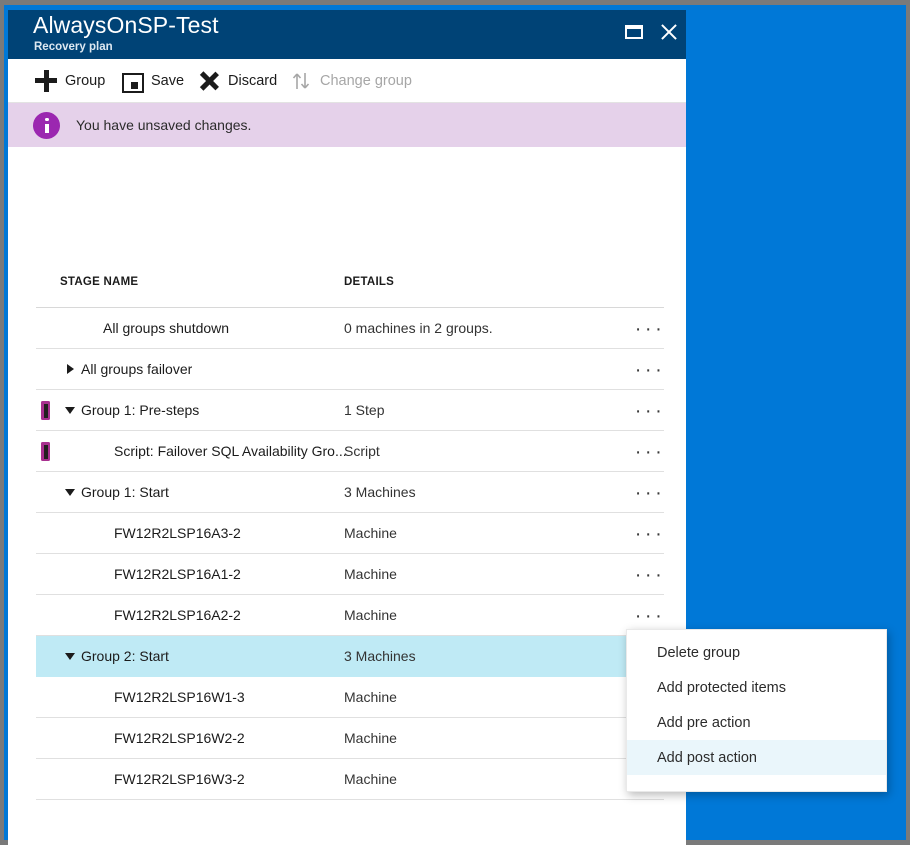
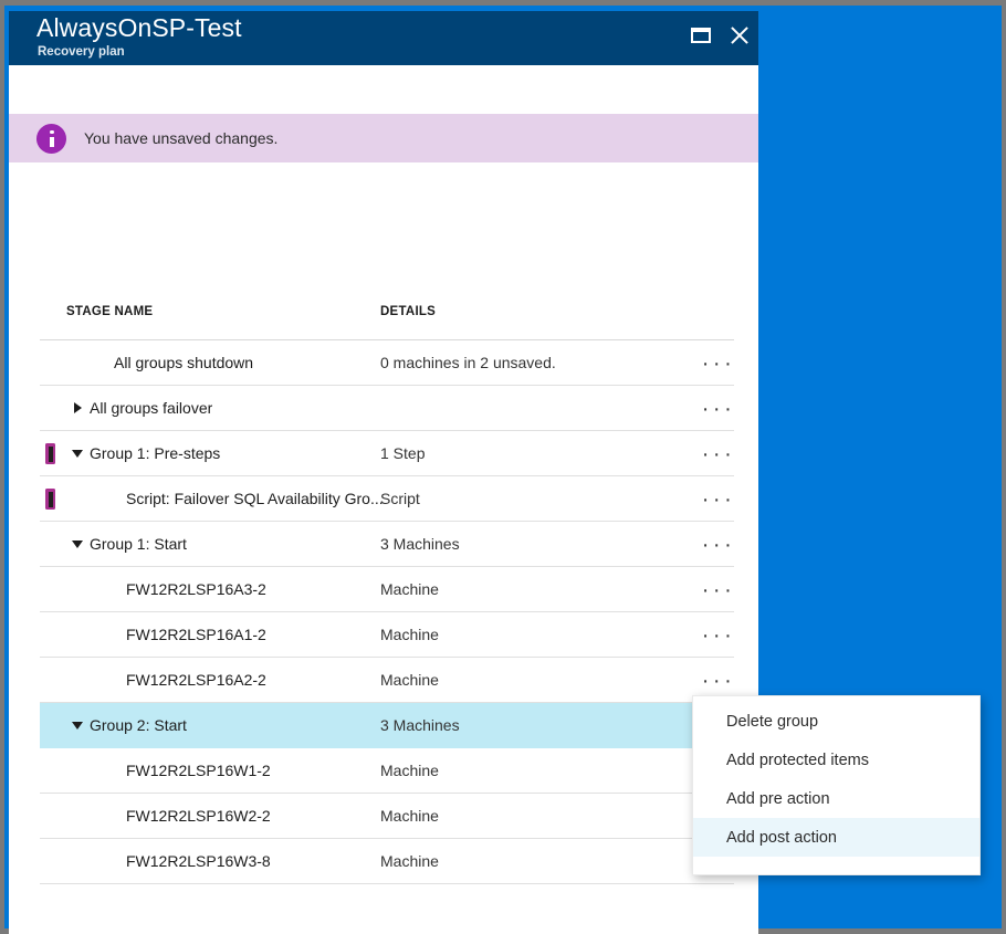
  AlwaysOnSP-Test
  Recovery plan
- Group
- Save
- Discard
- Change group
  You have unsaved changes.
  STAGE NAME
  DETAILS
  All groups shutdown
- 0 machines in 2 groups.
+ 0 machines in 2 unsaved.
  ···
  All groups failover
  ···
  Group 1: Pre-steps
  1 Step
  ···
  Script: Failover SQL Availability Gro...
  Script
  ···
  Group 1: Start
  3 Machines
  ···
  FW12R2LSP16A3-2
  Machine
  ···
  FW12R2LSP16A1-2
  Machine
  ···
  FW12R2LSP16A2-2
  Machine
  ···
  Group 2: Start
  3 Machines
- FW12R2LSP16W1-3
+ FW12R2LSP16W1-2
  Machine
  FW12R2LSP16W2-2
  Machine
- FW12R2LSP16W3-2
+ FW12R2LSP16W3-8
  Machine
  Delete group
  Add protected items
  Add pre action
  Add post action
